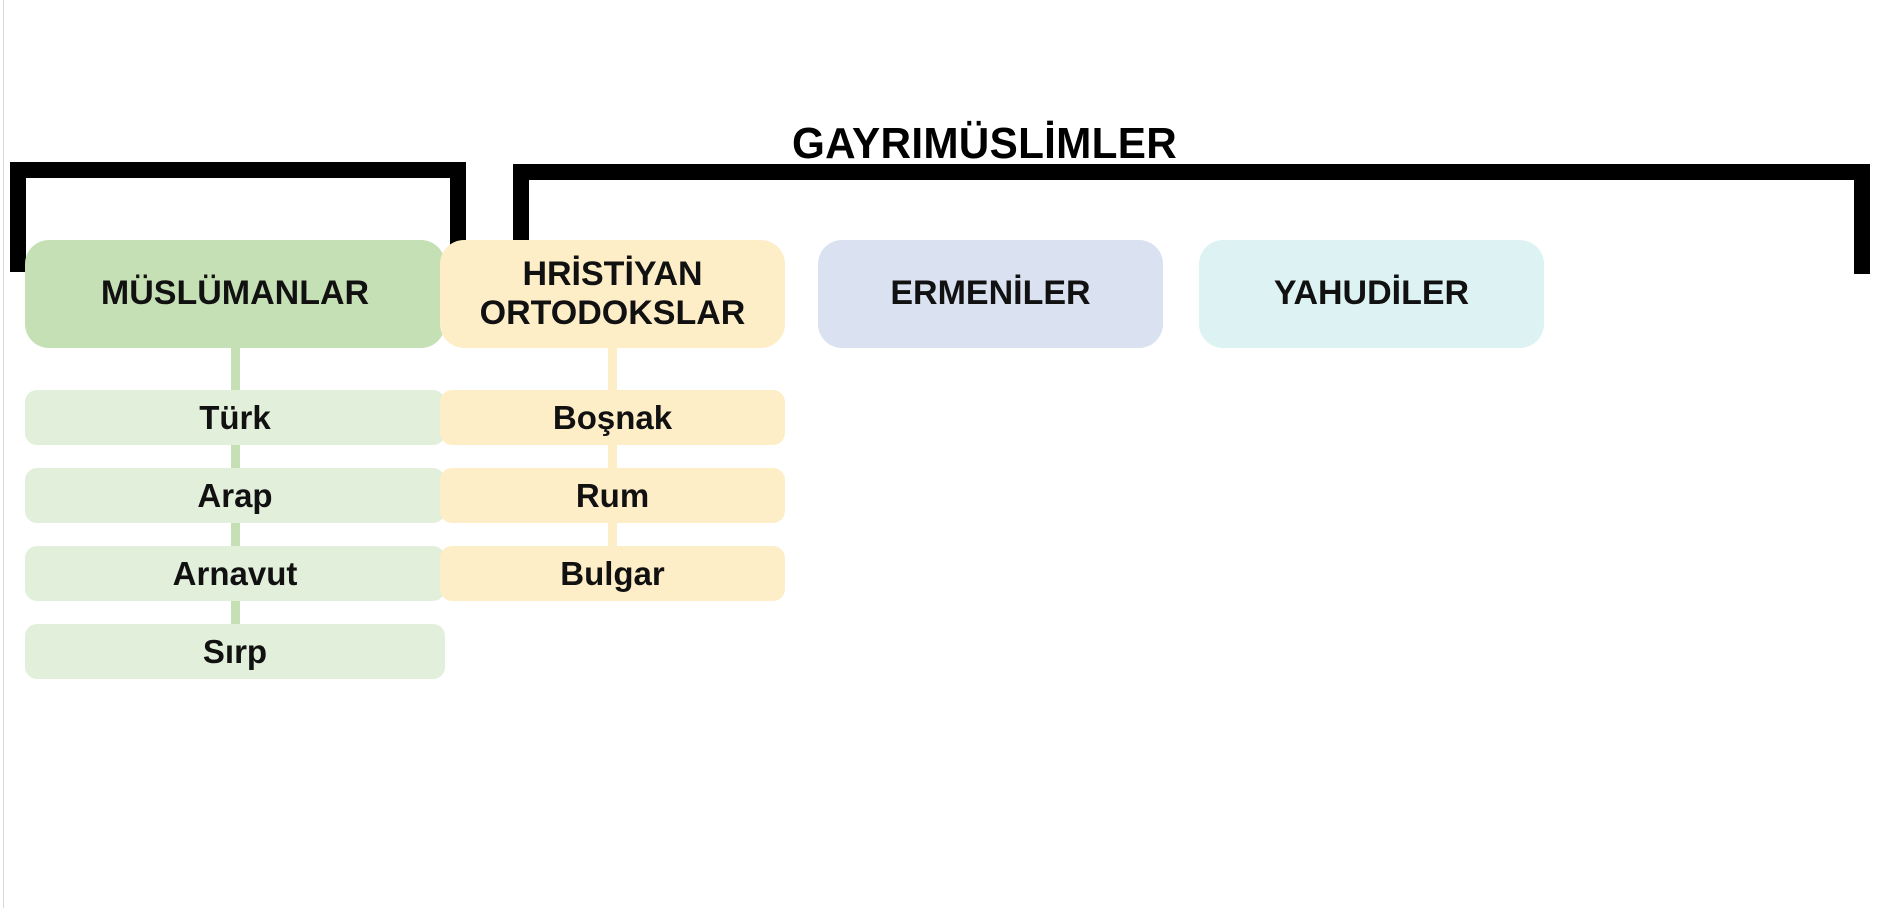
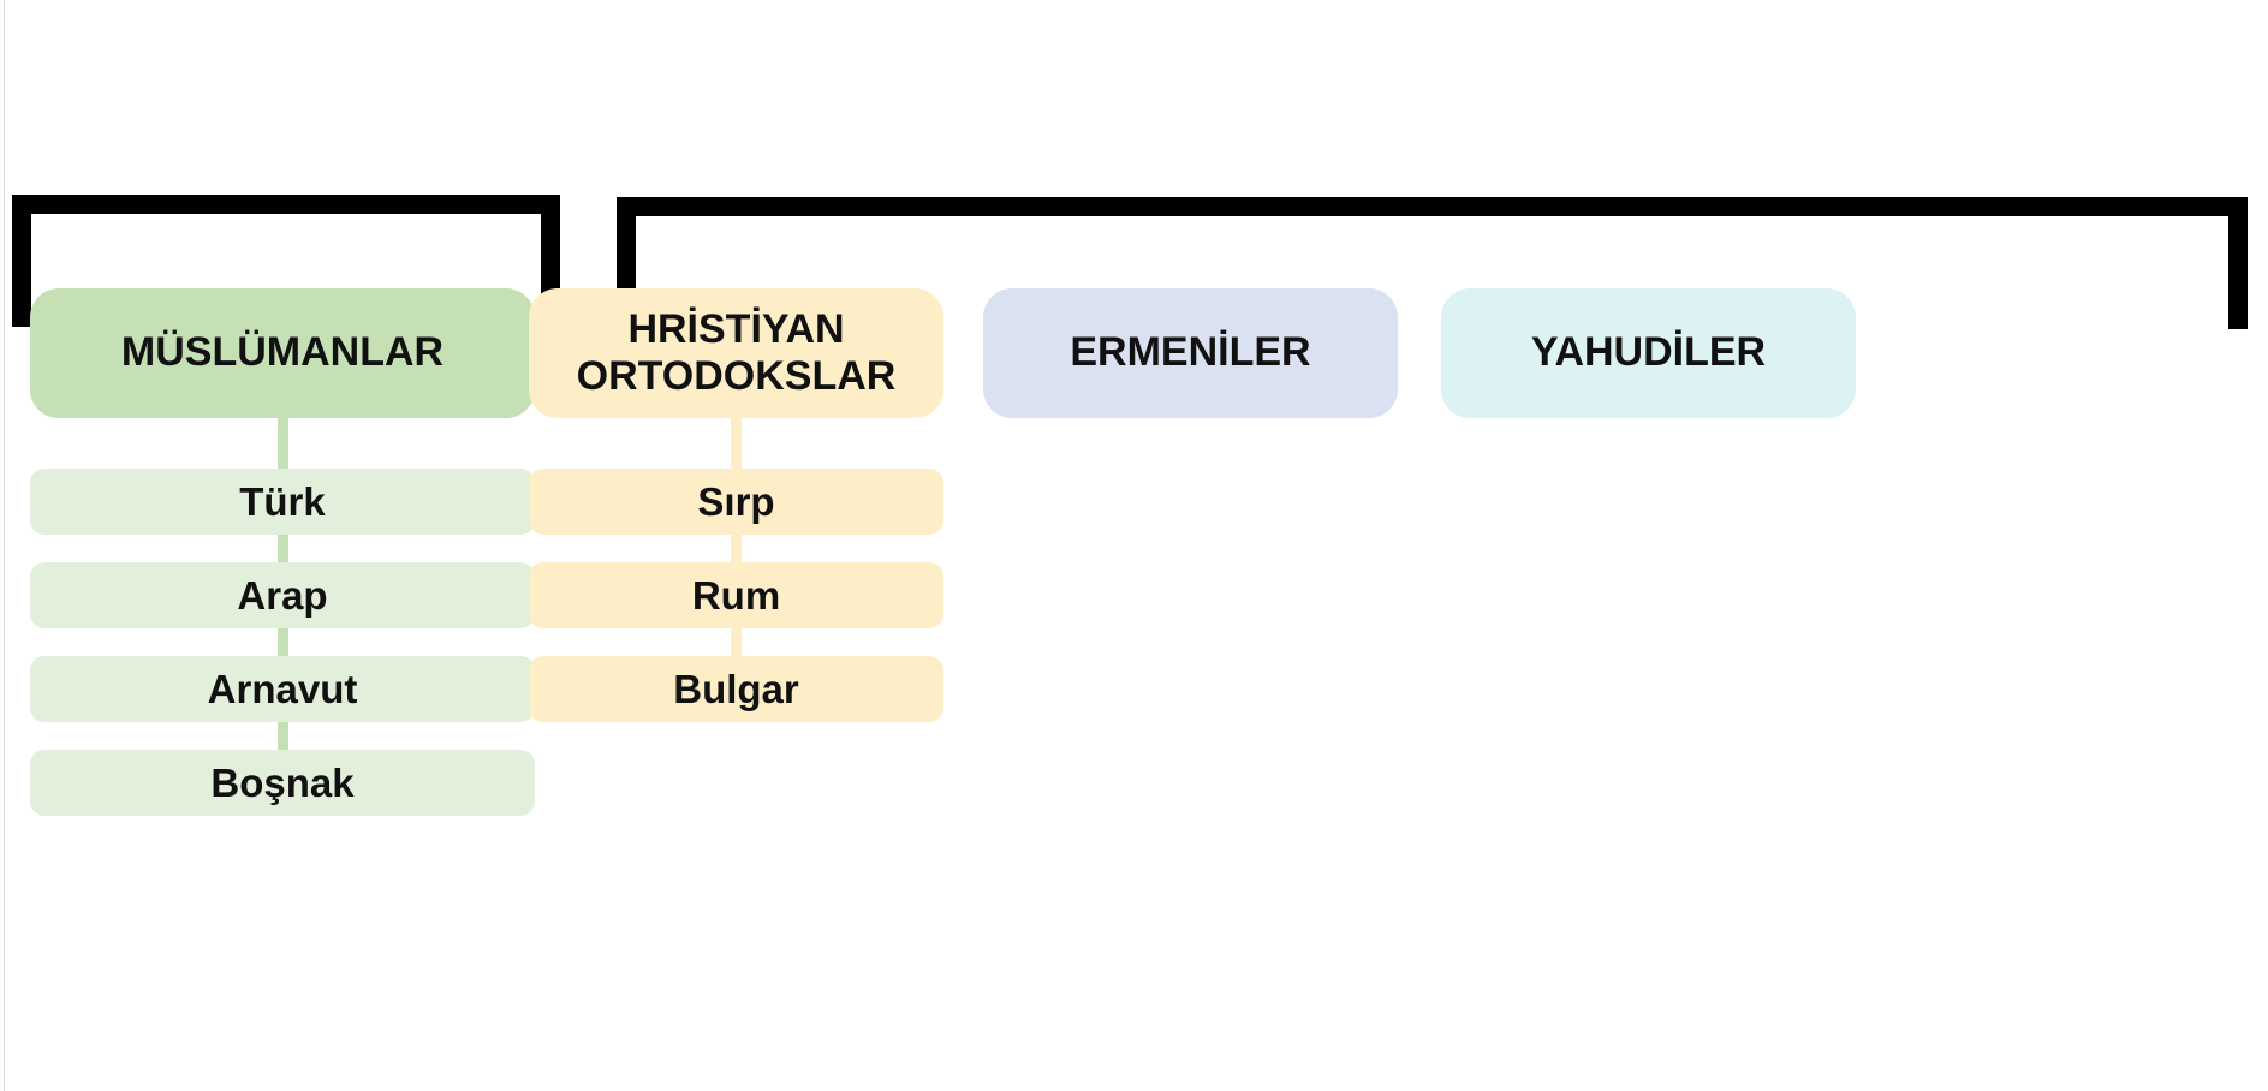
- GAYRIMÜSLİMLER
  MÜSLÜMANLAR
  Türk
  Arap
  Arnavut
- Sırp
+ Boşnak
  HRİSTİYAN
  ORTODOKSLAR
- Boşnak
+ Sırp
  Rum
  Bulgar
  ERMENİLER
  YAHUDİLER
